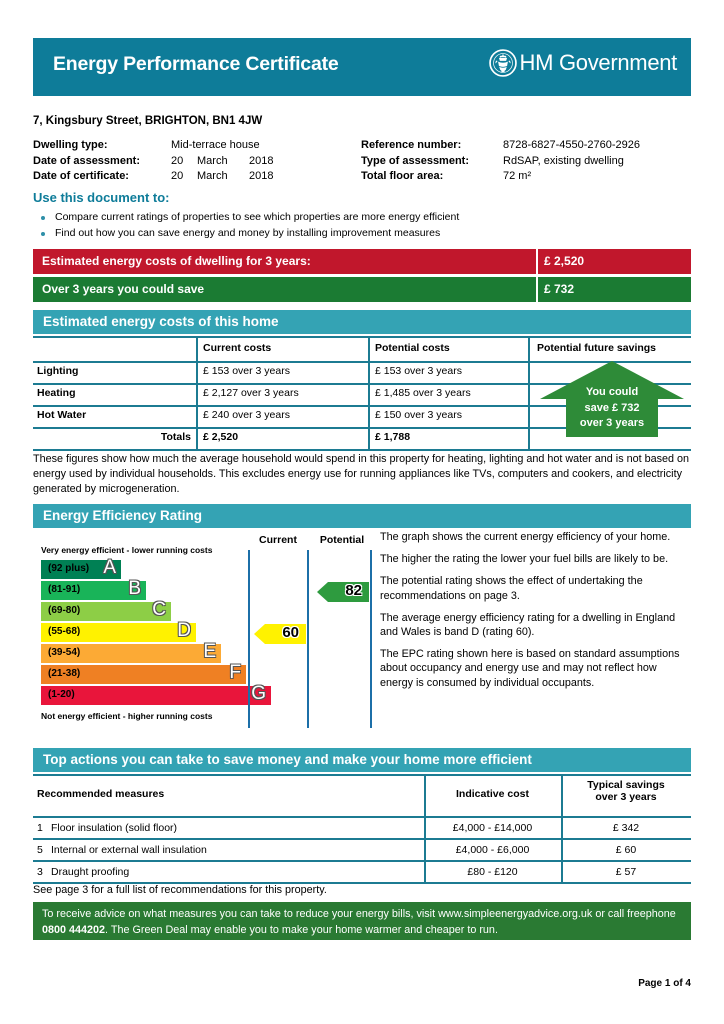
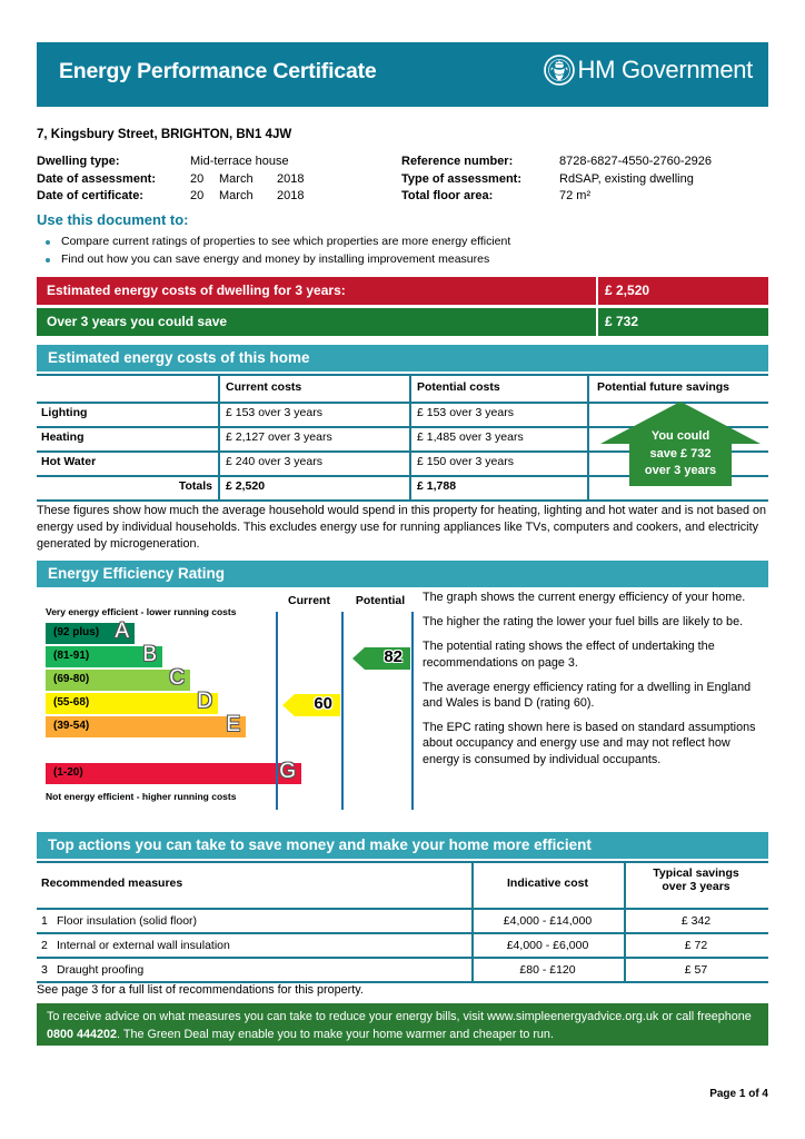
  Energy Performance Certificate
  HM Government
  7, Kingsbury Street, BRIGHTON, BN1 4JW
  Dwelling type:
  Mid-terrace house
  Reference number:
  8728-6827-4550-2760-2926
  Date of assessment:
  20 March 2018
  Type of assessment:
  RdSAP, existing dwelling
  Date of certificate:
  20 March 2018
  Total floor area:
  72 m²
  Use this document to:
  Compare current ratings of properties to see which properties are more energy efficient
  Find out how you can save energy and money by installing improvement measures
  Estimated energy costs of dwelling for 3 years:
  £ 2,520
  Over 3 years you could save
  £ 732
  Estimated energy costs of this home
  Current costs
  Potential costs
  Potential future savings
  Lighting
  £ 153 over 3 years
  £ 153 over 3 years
  Heating
  £ 2,127 over 3 years
  £ 1,485 over 3 years
  Hot Water
  £ 240 over 3 years
  £ 150 over 3 years
  Totals
  £ 2,520
  £ 1,788
  You could
  save £ 732
  over 3 years
  These figures show how much the average household would spend in this property for heating, lighting and hot water and is not based on energy used by individual households. This excludes energy use for running appliances like TVs, computers and cookers, and electricity generated by microgeneration.
  Energy Efficiency Rating
  Very energy efficient - lower running costs
  Not energy efficient - higher running costs
  (92 plus)
  A
  (81-91)
  B
  (69-80)
  C
  (55-68)
  D
  (39-54)
  E
- (21-38)
- F
  (1-20)
  G
  Current
  Potential
  60
  82
  The graph shows the current energy efficiency of your home.
  The higher the rating the lower your fuel bills are likely to be.
  The potential rating shows the effect of undertaking the recommendations on page 3.
  The average energy efficiency rating for a dwelling in England and Wales is band D (rating 60).
  The EPC rating shown here is based on standard assumptions about occupancy and energy use and may not reflect how energy is consumed by individual occupants.
  Top actions you can take to save money and make your home more efficient
  Recommended measures
  Indicative cost
  Typical savings
  over 3 years
  1
  Floor insulation (solid floor)
  £4,000 - £14,000
  £ 342
- 5
+ 2
  Internal or external wall insulation
  £4,000 - £6,000
- £ 60
+ £ 72
  3
  Draught proofing
  £80 - £120
  £ 57
  See page 3 for a full list of recommendations for this property.
  To receive advice on what measures you can take to reduce your energy bills, visit www.simpleenergyadvice.org.uk or call freephone 0800 444202. The Green Deal may enable you to make your home warmer and cheaper to run.
  Page 1 of 4
